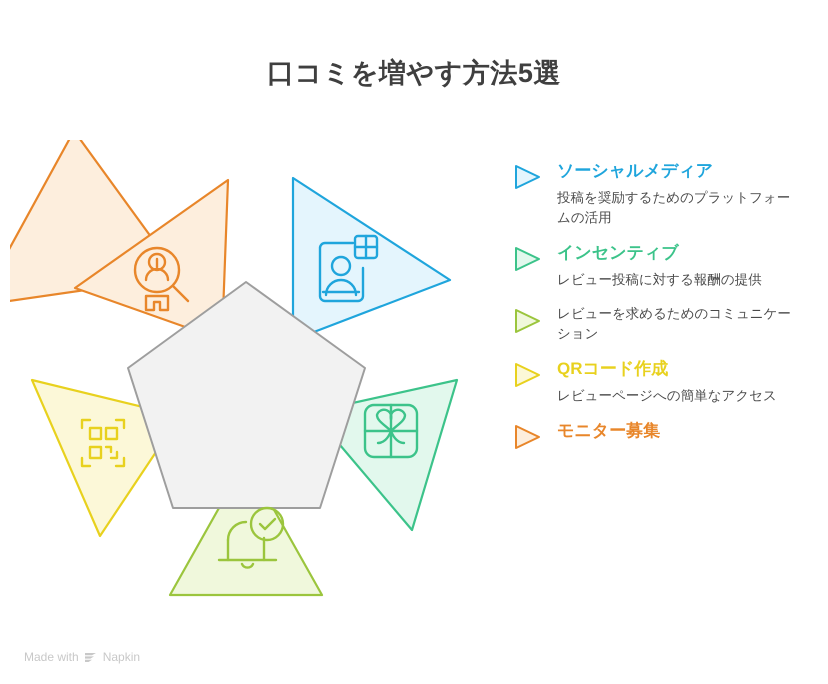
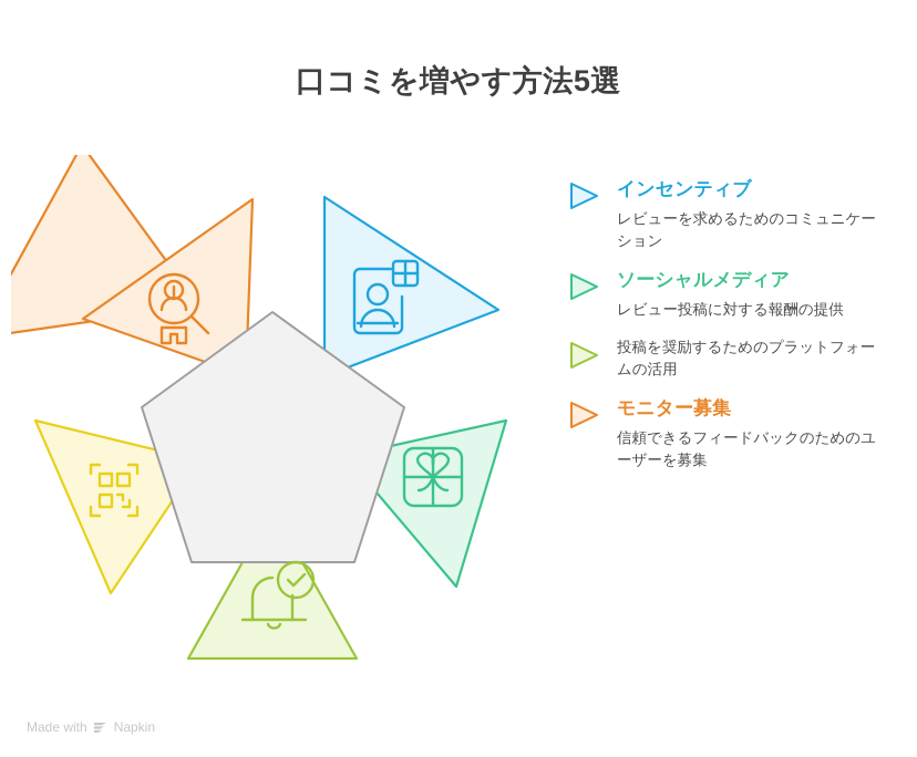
  口コミを増やす方法5選
- ソーシャルメディア
+ インセンティブ
- 投稿を奨励するためのプラットフォームの活用
+ レビューを求めるためのコミュニケーション
- インセンティブ
+ ソーシャルメディア
  レビュー投稿に対する報酬の提供
- レビューを求めるためのコミュニケーション
+ 投稿を奨励するためのプラットフォームの活用
- QRコード作成
- レビューページへの簡単なアクセス
  モニター募集
+ 信頼できるフィードバックのためのユーザーを募集
  Made with
  Napkin
